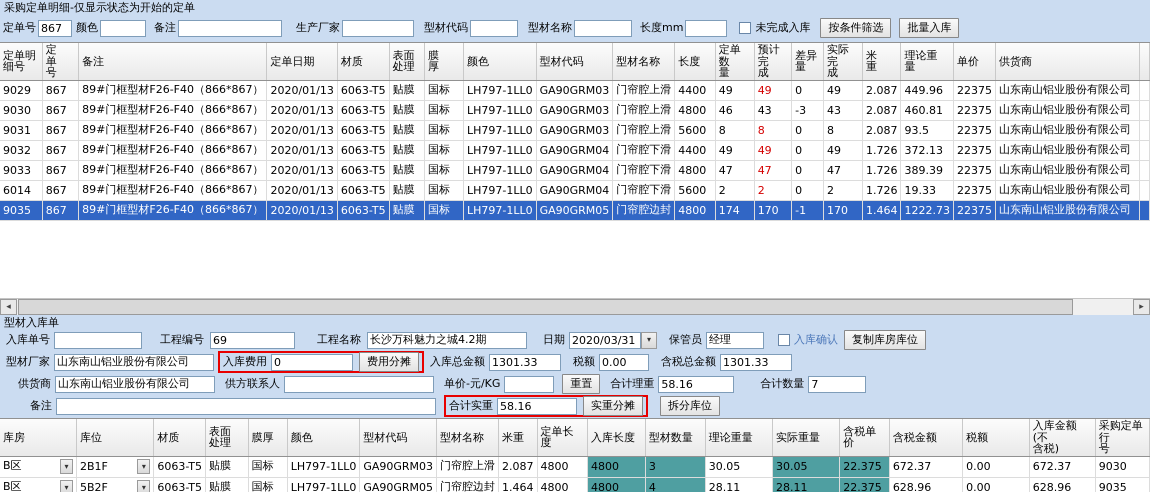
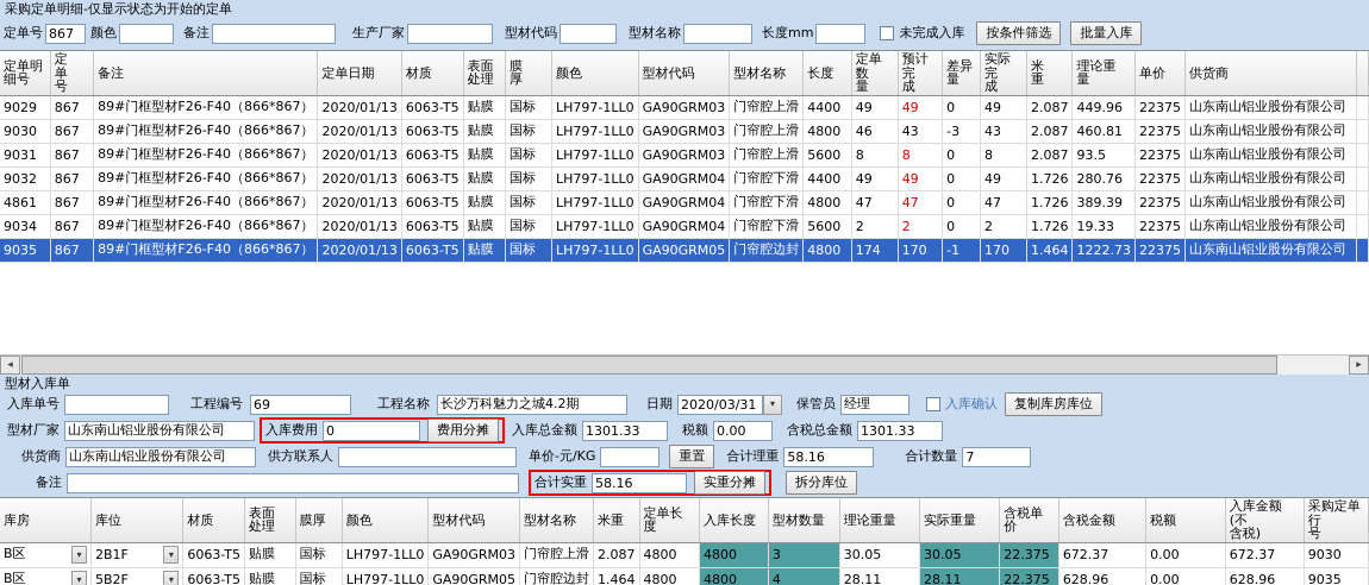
  采购定单明细-仅显示状态为开始的定单
  定单号
  867
  颜色
  备注
  生产厂家
  型材代码
  型材名称
  长度mm
  未完成入库
  按条件筛选
  批量入库
  定单明 细号	定 单 号	备注	定单日期	材质	表面 处理	膜 厚	颜色	型材代码	型材名称	长度	定单数 量	预计完 成	差异量	实际完 成	米 重	理论重 量	单价	供货商
  9029	867	89#门框型材F26-F40（866*867）	2020/01/13	6063-T5	贴膜	国标	LH797-1LL0	GA90GRM03	门帘腔上滑	4400	49	49	0	49	2.087	449.96	22375	山东南山铝业股份有限公司
  9030	867	89#门框型材F26-F40（866*867）	2020/01/13	6063-T5	贴膜	国标	LH797-1LL0	GA90GRM03	门帘腔上滑	4800	46	43	-3	43	2.087	460.81	22375	山东南山铝业股份有限公司
  9031	867	89#门框型材F26-F40（866*867）	2020/01/13	6063-T5	贴膜	国标	LH797-1LL0	GA90GRM03	门帘腔上滑	5600	8	8	0	8	2.087	93.5	22375	山东南山铝业股份有限公司
- 9032	867	89#门框型材F26-F40（866*867）	2020/01/13	6063-T5	贴膜	国标	LH797-1LL0	GA90GRM04	门帘腔下滑	4400	49	49	0	49	1.726	372.13	22375	山东南山铝业股份有限公司
+ 9032	867	89#门框型材F26-F40（866*867）	2020/01/13	6063-T5	贴膜	国标	LH797-1LL0	GA90GRM04	门帘腔下滑	4400	49	49	0	49	1.726	280.76	22375	山东南山铝业股份有限公司
- 9033	867	89#门框型材F26-F40（866*867）	2020/01/13	6063-T5	贴膜	国标	LH797-1LL0	GA90GRM04	门帘腔下滑	4800	47	47	0	47	1.726	389.39	22375	山东南山铝业股份有限公司
+ 4861	867	89#门框型材F26-F40（866*867）	2020/01/13	6063-T5	贴膜	国标	LH797-1LL0	GA90GRM04	门帘腔下滑	4800	47	47	0	47	1.726	389.39	22375	山东南山铝业股份有限公司
- 6014	867	89#门框型材F26-F40（866*867）	2020/01/13	6063-T5	贴膜	国标	LH797-1LL0	GA90GRM04	门帘腔下滑	5600	2	2	0	2	1.726	19.33	22375	山东南山铝业股份有限公司
+ 9034	867	89#门框型材F26-F40（866*867）	2020/01/13	6063-T5	贴膜	国标	LH797-1LL0	GA90GRM04	门帘腔下滑	5600	2	2	0	2	1.726	19.33	22375	山东南山铝业股份有限公司
  9035	867	89#门框型材F26-F40（866*867）	2020/01/13	6063-T5	贴膜	国标	LH797-1LL0	GA90GRM05	门帘腔边封	4800	174	170	-1	170	1.464	1222.73	22375	山东南山铝业股份有限公司
  ◂
  ▸
  型材入库单
  入库单号
  工程编号
  69
  工程名称
  长沙万科魅力之城4.2期
  日期
  2020/03/31
  ▾
  保管员
  经理
  入库确认
  复制库房库位
  型材厂家
  山东南山铝业股份有限公司
  入库费用
  0
  费用分摊
  入库总金额
  1301.33
  税额
  0.00
  含税总金额
  1301.33
  供货商
  山东南山铝业股份有限公司
  供方联系人
  单价-元/KG
  重置
  合计理重
  58.16
  合计数量
  7
  备注
  合计实重
  58.16
  实重分摊
  拆分库位
  库房	库位	材质	表面 处理	膜厚	颜色	型材代码	型材名称	米重	定单长度	入库长度	型材数量	理论重量	实际重量	含税单价	含税金额	税额	入库金额(不 含税)	采购定单行 号
  B区 ▾	2B1F ▾	6063-T5	贴膜	国标	LH797-1LL0	GA90GRM03	门帘腔上滑	2.087	4800	4800	3	30.05	30.05	22.375	672.37	0.00	672.37	9030
  B区 ▾	5B2F ▾	6063-T5	贴膜	国标	LH797-1LL0	GA90GRM05	门帘腔边封	1.464	4800	4800	4	28.11	28.11	22.375	628.96	0.00	628.96	9035
